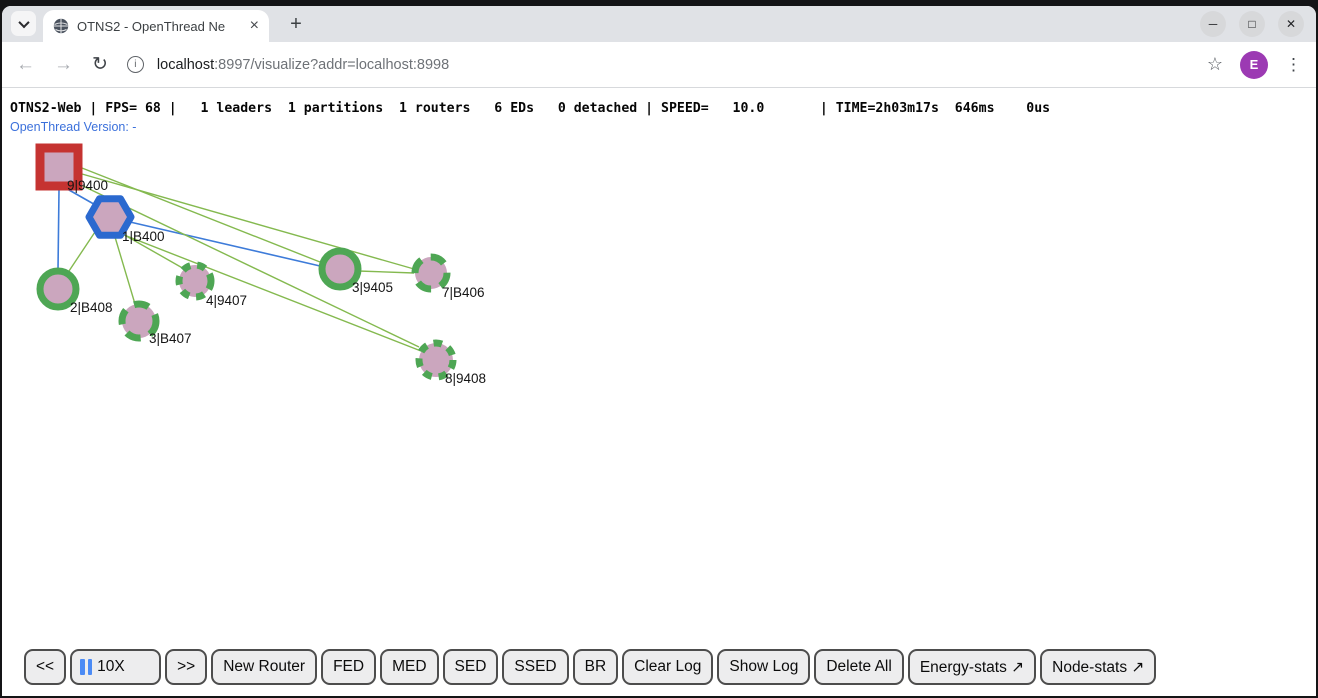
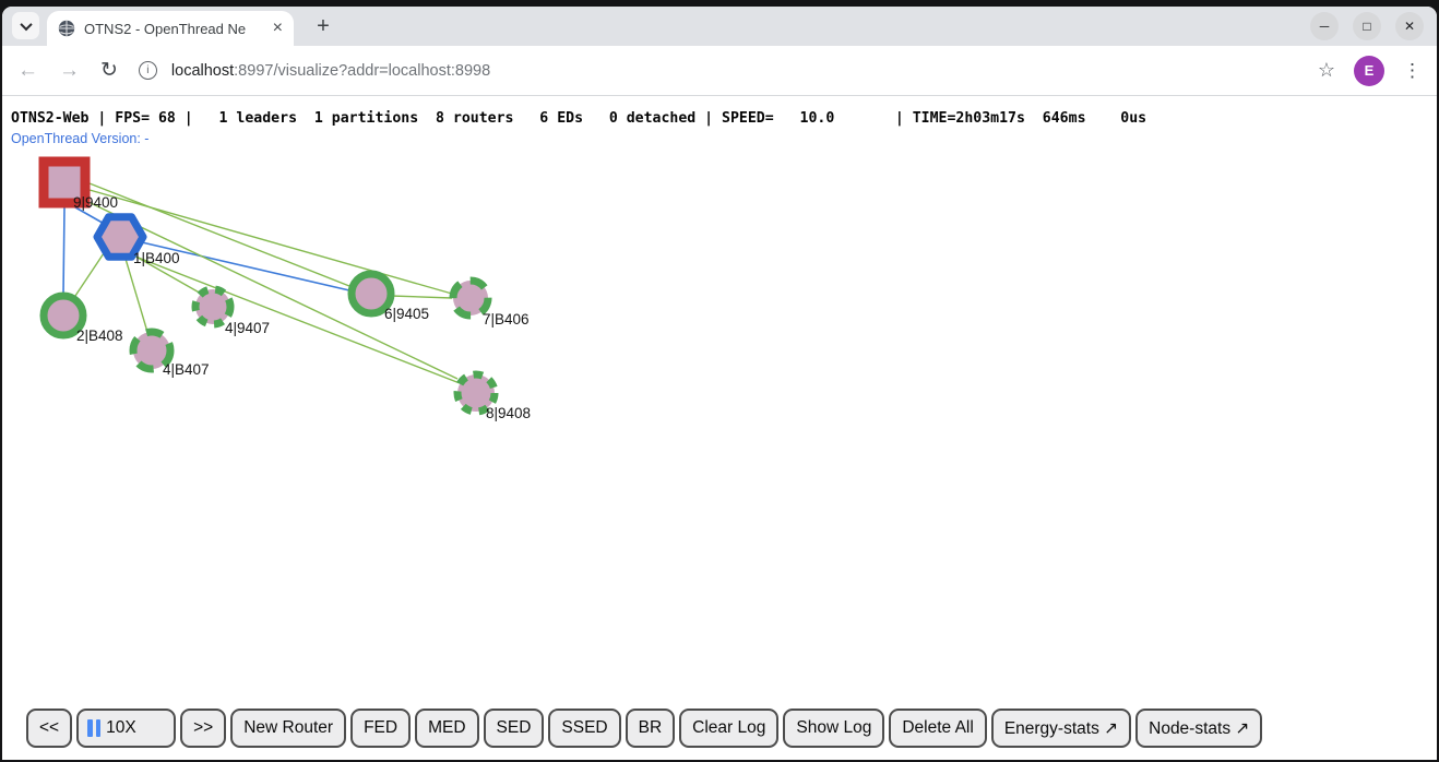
  OTNS2 - OpenThread Ne
  ×
  +
  ─
  □
  ✕
  ←
  →
  ↻
  i
  localhost:8997/visualize?addr=localhost:8998
  ☆
  E
  ⋮
- OTNS2-Web | FPS= 68 | 1 leaders 1 partitions 1 routers 6 EDs 0 detached | SPEED= 10.0 | TIME=2h03m17s 646ms 0us
+ OTNS2-Web | FPS= 68 | 1 leaders 1 partitions 8 routers 6 EDs 0 detached | SPEED= 10.0 | TIME=2h03m17s 646ms 0us
  OpenThread Version: -
  <<
  10X
  >>
  New Router
  FED
  MED
  SED
  SSED
  BR
  Clear Log
  Show Log
  Delete All
  Energy-stats ↗
  Node-stats ↗
  9|9400
  1|B400
  2|B408
- 3|B407
+ 4|B407
  4|9407
- 3|9405
+ 6|9405
  7|B406
  8|9408
